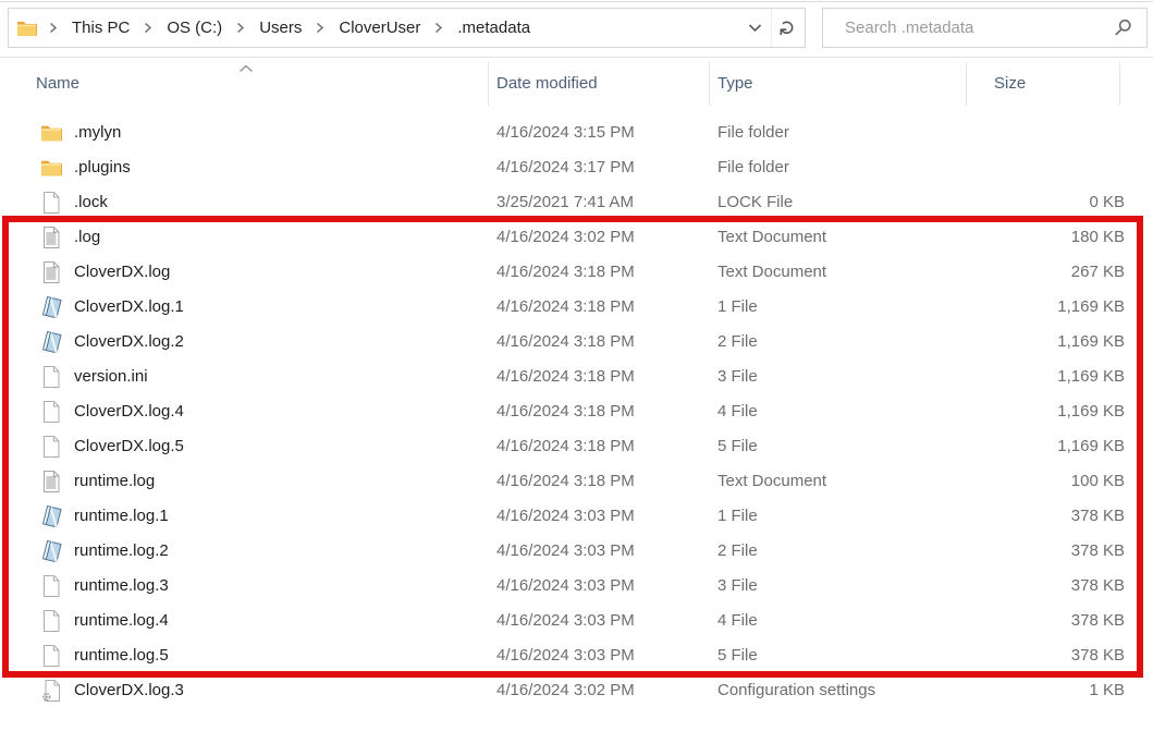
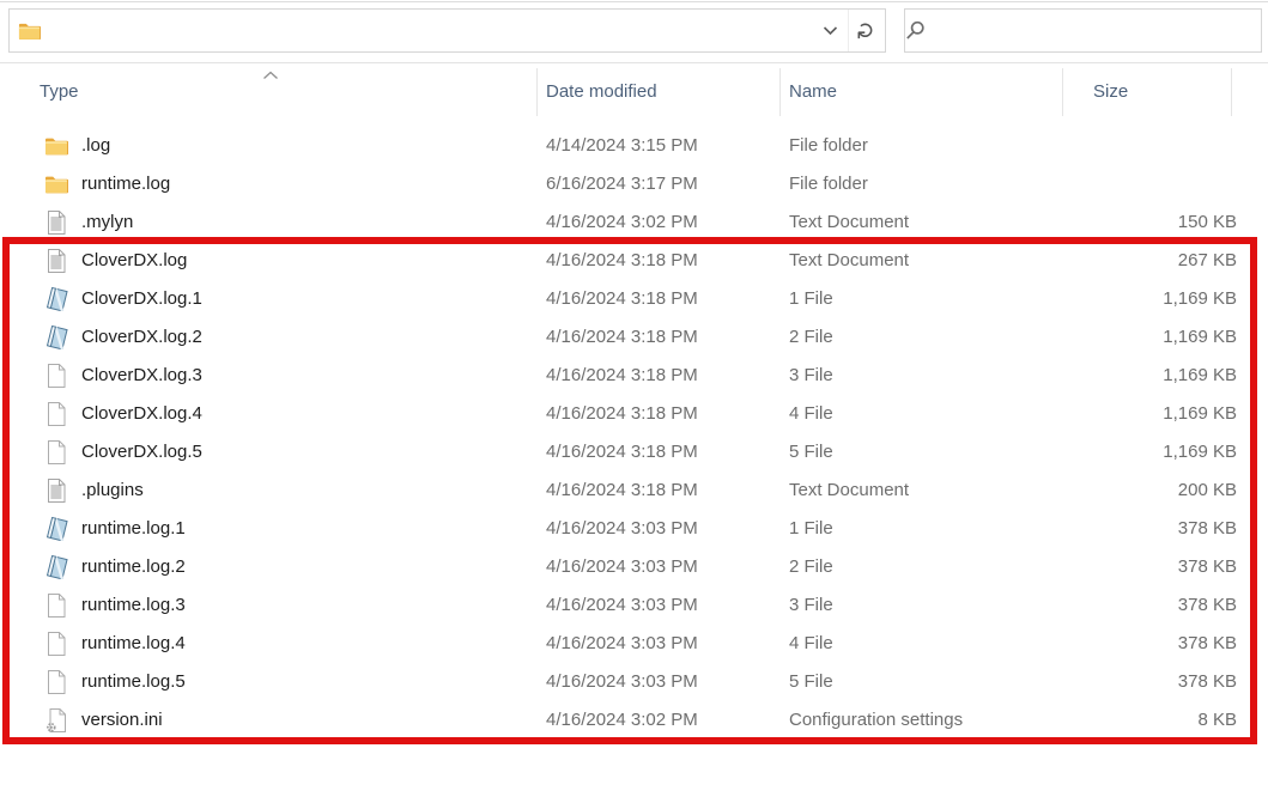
- This PC
- OS (C:)
- Users
- CloverUser
- .metadata
- Search .metadata
- Name
+ Type
  Date modified
- Type
+ Name
  Size
- .mylyn
+ .log
- 4/16/2024 3:15 PM
+ 4/14/2024 3:15 PM
  File folder
- .plugins
+ runtime.log
- 4/16/2024 3:17 PM
+ 6/16/2024 3:17 PM
  File folder
- .lock
- 3/25/2021 7:41 AM
- LOCK File
- 0 KB
- .log
+ .mylyn
  4/16/2024 3:02 PM
  Text Document
- 180 KB
+ 150 KB
  CloverDX.log
  4/16/2024 3:18 PM
  Text Document
  267 KB
  CloverDX.log.1
  4/16/2024 3:18 PM
  1 File
  1,169 KB
  CloverDX.log.2
  4/16/2024 3:18 PM
  2 File
  1,169 KB
- version.ini
+ CloverDX.log.3
  4/16/2024 3:18 PM
  3 File
  1,169 KB
  CloverDX.log.4
  4/16/2024 3:18 PM
  4 File
  1,169 KB
  CloverDX.log.5
  4/16/2024 3:18 PM
  5 File
  1,169 KB
- runtime.log
+ .plugins
  4/16/2024 3:18 PM
  Text Document
- 100 KB
+ 200 KB
  runtime.log.1
  4/16/2024 3:03 PM
  1 File
  378 KB
  runtime.log.2
  4/16/2024 3:03 PM
  2 File
  378 KB
  runtime.log.3
  4/16/2024 3:03 PM
  3 File
  378 KB
  runtime.log.4
  4/16/2024 3:03 PM
  4 File
  378 KB
  runtime.log.5
  4/16/2024 3:03 PM
  5 File
  378 KB
- CloverDX.log.3
+ version.ini
  4/16/2024 3:02 PM
  Configuration settings
- 1 KB
+ 8 KB
